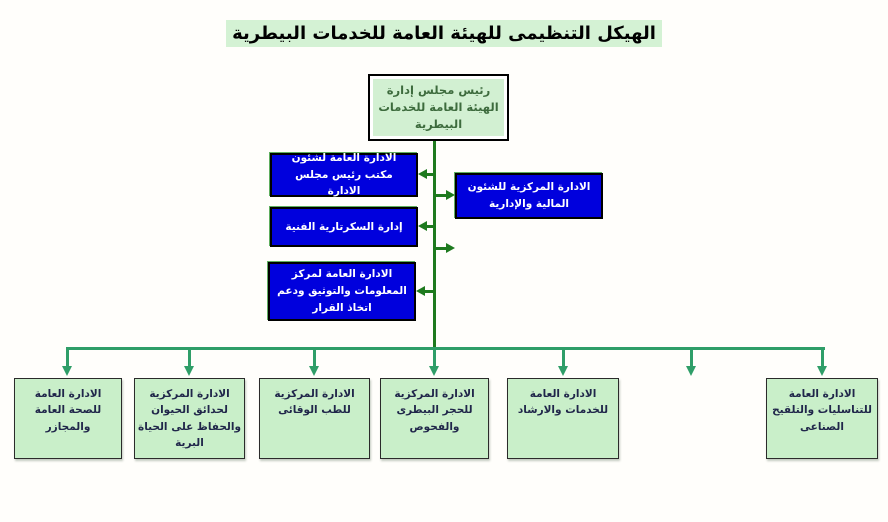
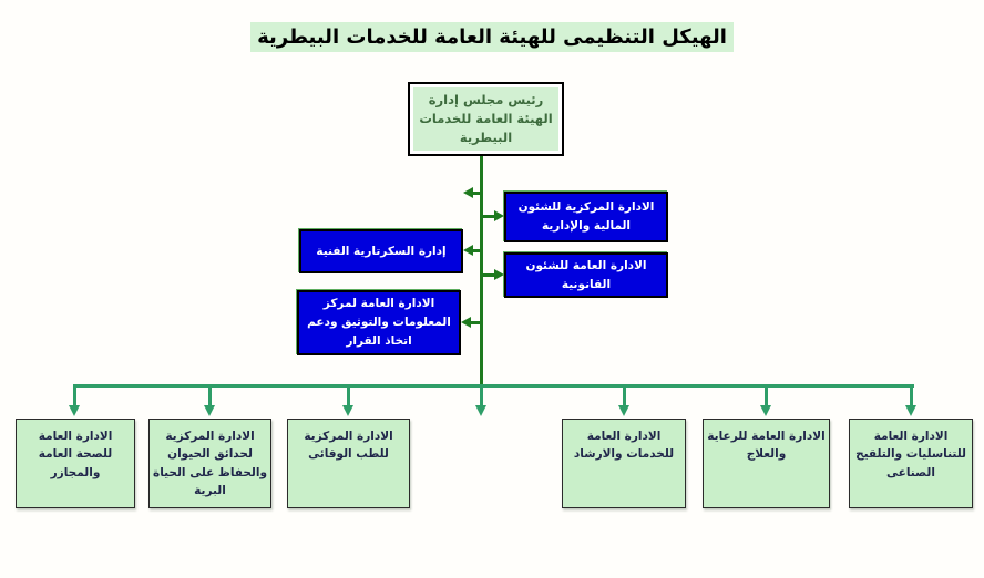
  الهيكل التنظيمى للهيئة العامة للخدمات البيطرية
  رئيس مجلس إدارة الهيئة العامة للخدمات البيطرية
- الادارة العامة لشئون مكتب رئيس مجلس الادارة
  إدارة السكرتارية الفنية
  الادارة العامة لمركز المعلومات والتوثيق ودعم اتخاذ القرار
  الادارة المركزية للشئون المالية والإدارية
+ الادارة العامة للشئون القانونية
  الادارة العامة للصحة العامة والمجازر
  الادارة المركزية لحدائق الحيوان والحفاظ على الحياة البرية
  الادارة المركزية للطب الوقائى
- الادارة المركزية للحجر البيطرى والفحوص
  الادارة العامة للخدمات والارشاد
+ الادارة العامة للرعاية والعلاج
  الادارة العامة للتناسليات والتلقيح الصناعى
